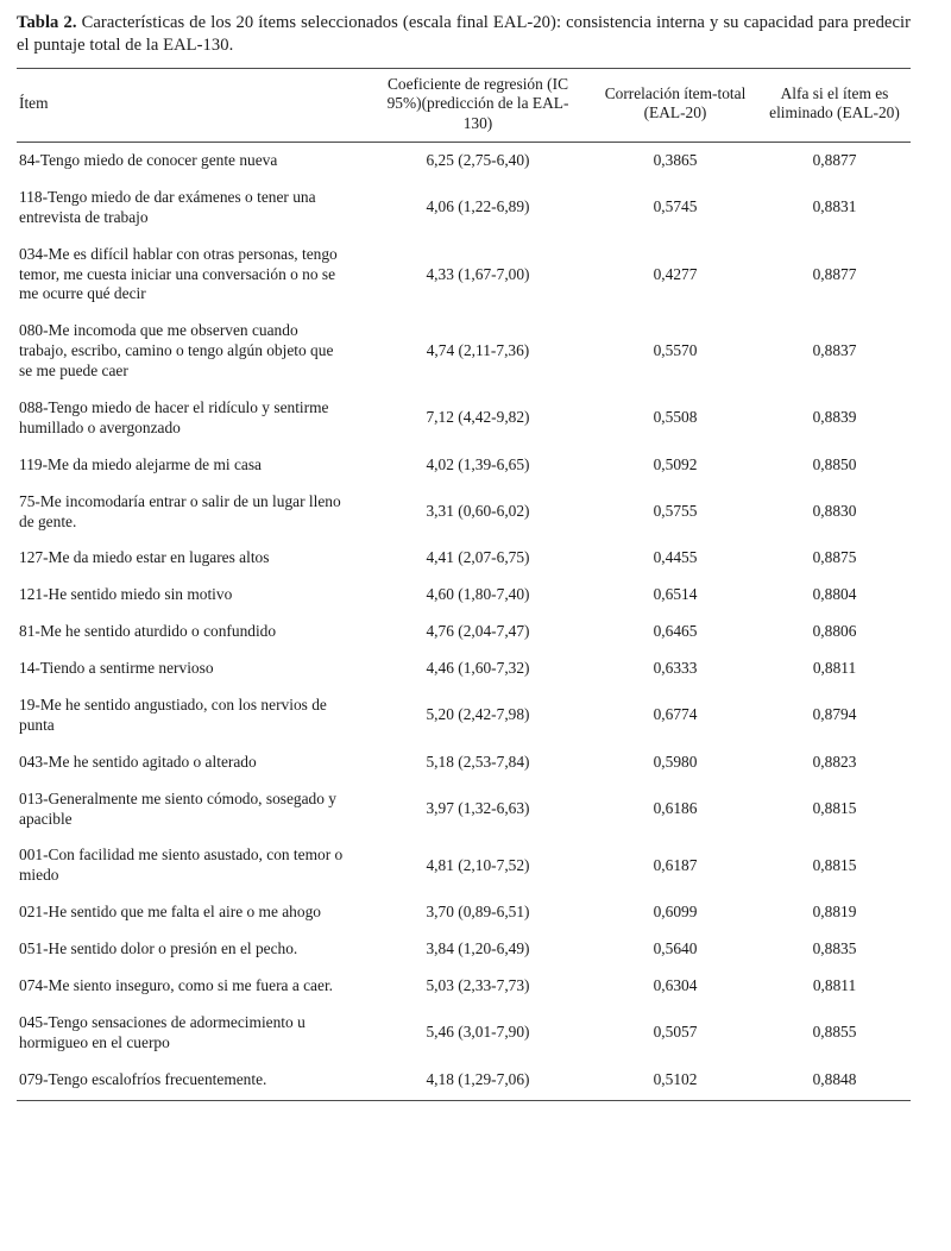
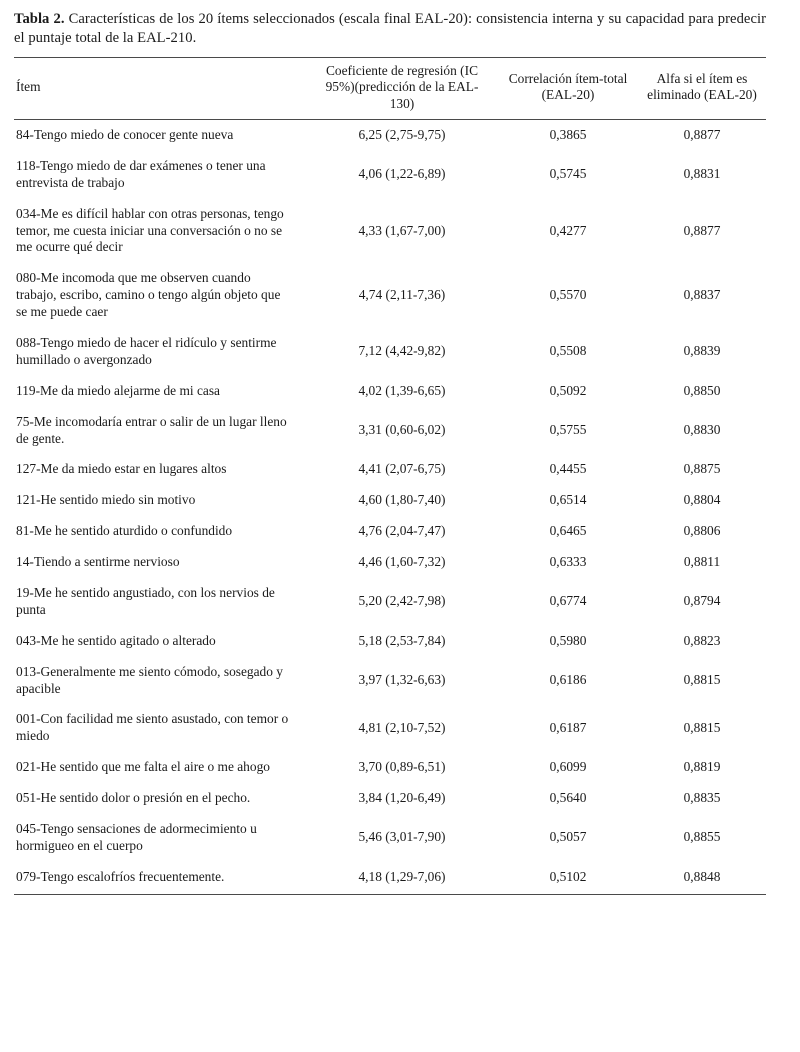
- Tabla 2. Características de los 20 ítems seleccionados (escala final EAL-20): consistencia interna y su capacidad para predecir el puntaje total de la EAL-130.
+ Tabla 2. Características de los 20 ítems seleccionados (escala final EAL-20): consistencia interna y su capacidad para predecir el puntaje total de la EAL-210.
  Ítem	Coeficiente de regresión (IC 95%)(predicción de la EAL-130)	Correlación ítem-total (EAL-20)	Alfa si el ítem es eliminado (EAL-20)
- 84-Tengo miedo de conocer gente nueva	6,25 (2,75-6,40)	0,3865	0,8877
+ 84-Tengo miedo de conocer gente nueva	6,25 (2,75-9,75)	0,3865	0,8877
  118-Tengo miedo de dar exámenes o tener una entrevista de trabajo	4,06 (1,22-6,89)	0,5745	0,8831
  034-Me es difícil hablar con otras personas, tengo temor, me cuesta iniciar una conversación o no se me ocurre qué decir	4,33 (1,67-7,00)	0,4277	0,8877
  080-Me incomoda que me observen cuando trabajo, escribo, camino o tengo algún objeto que se me puede caer	4,74 (2,11-7,36)	0,5570	0,8837
  088-Tengo miedo de hacer el ridículo y sentirme humillado o avergonzado	7,12 (4,42-9,82)	0,5508	0,8839
  119-Me da miedo alejarme de mi casa	4,02 (1,39-6,65)	0,5092	0,8850
  75-Me incomodaría entrar o salir de un lugar lleno de gente.	3,31 (0,60-6,02)	0,5755	0,8830
  127-Me da miedo estar en lugares altos	4,41 (2,07-6,75)	0,4455	0,8875
  121-He sentido miedo sin motivo	4,60 (1,80-7,40)	0,6514	0,8804
  81-Me he sentido aturdido o confundido	4,76 (2,04-7,47)	0,6465	0,8806
  14-Tiendo a sentirme nervioso	4,46 (1,60-7,32)	0,6333	0,8811
  19-Me he sentido angustiado, con los nervios de punta	5,20 (2,42-7,98)	0,6774	0,8794
  043-Me he sentido agitado o alterado	5,18 (2,53-7,84)	0,5980	0,8823
  013-Generalmente me siento cómodo, sosegado y apacible	3,97 (1,32-6,63)	0,6186	0,8815
  001-Con facilidad me siento asustado, con temor o miedo	4,81 (2,10-7,52)	0,6187	0,8815
  021-He sentido que me falta el aire o me ahogo	3,70 (0,89-6,51)	0,6099	0,8819
  051-He sentido dolor o presión en el pecho.	3,84 (1,20-6,49)	0,5640	0,8835
- 074-Me siento inseguro, como si me fuera a caer.	5,03 (2,33-7,73)	0,6304	0,8811
  045-Tengo sensaciones de adormecimiento u hormigueo en el cuerpo	5,46 (3,01-7,90)	0,5057	0,8855
  079-Tengo escalofríos frecuentemente.	4,18 (1,29-7,06)	0,5102	0,8848
